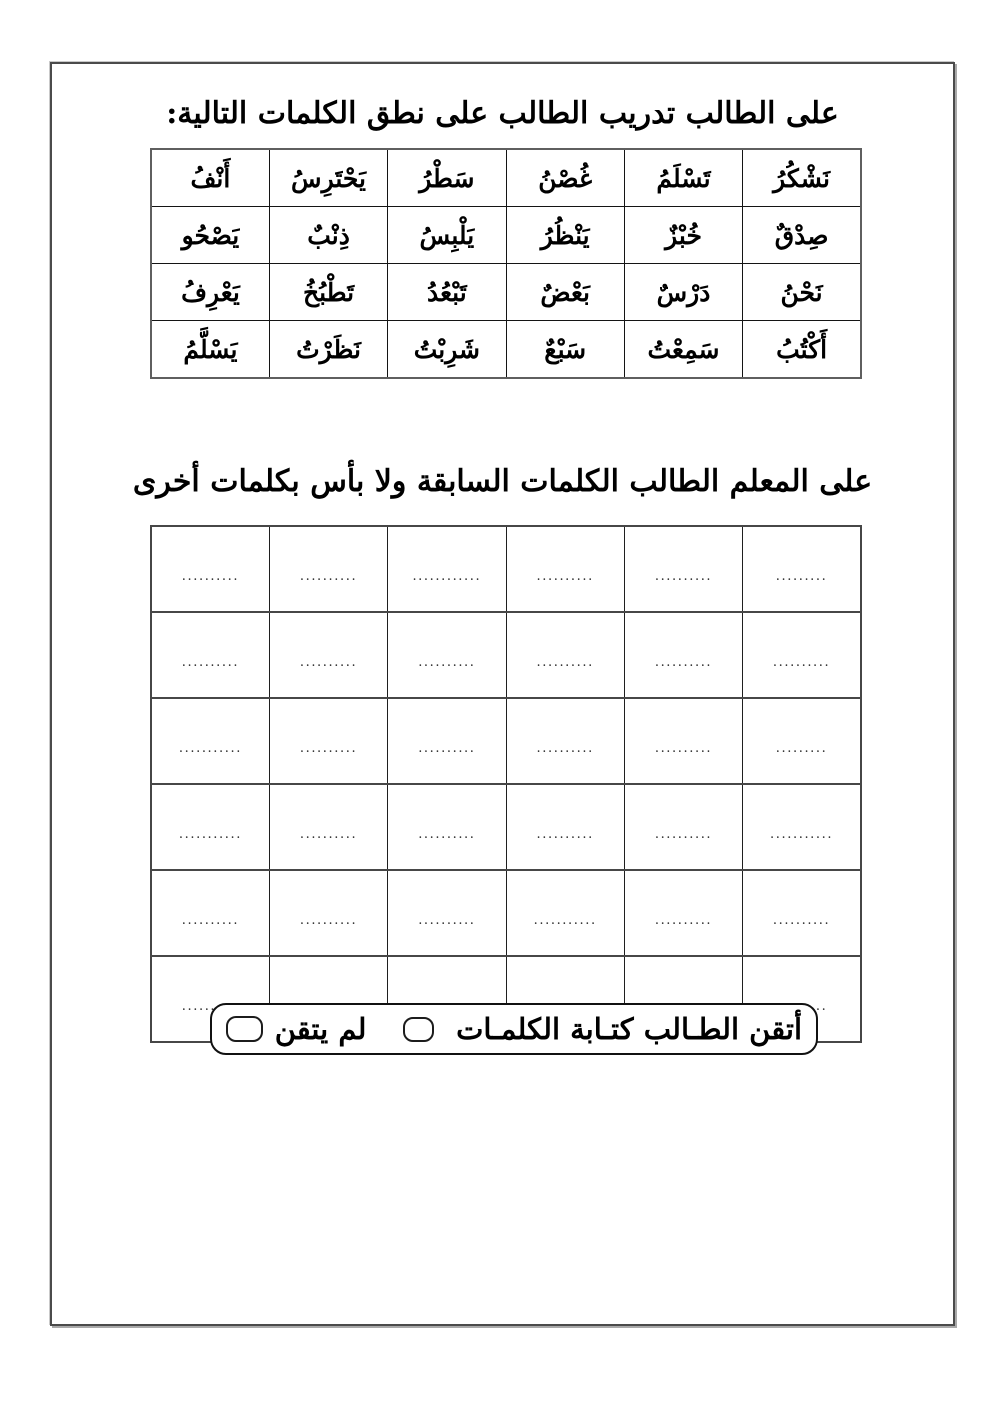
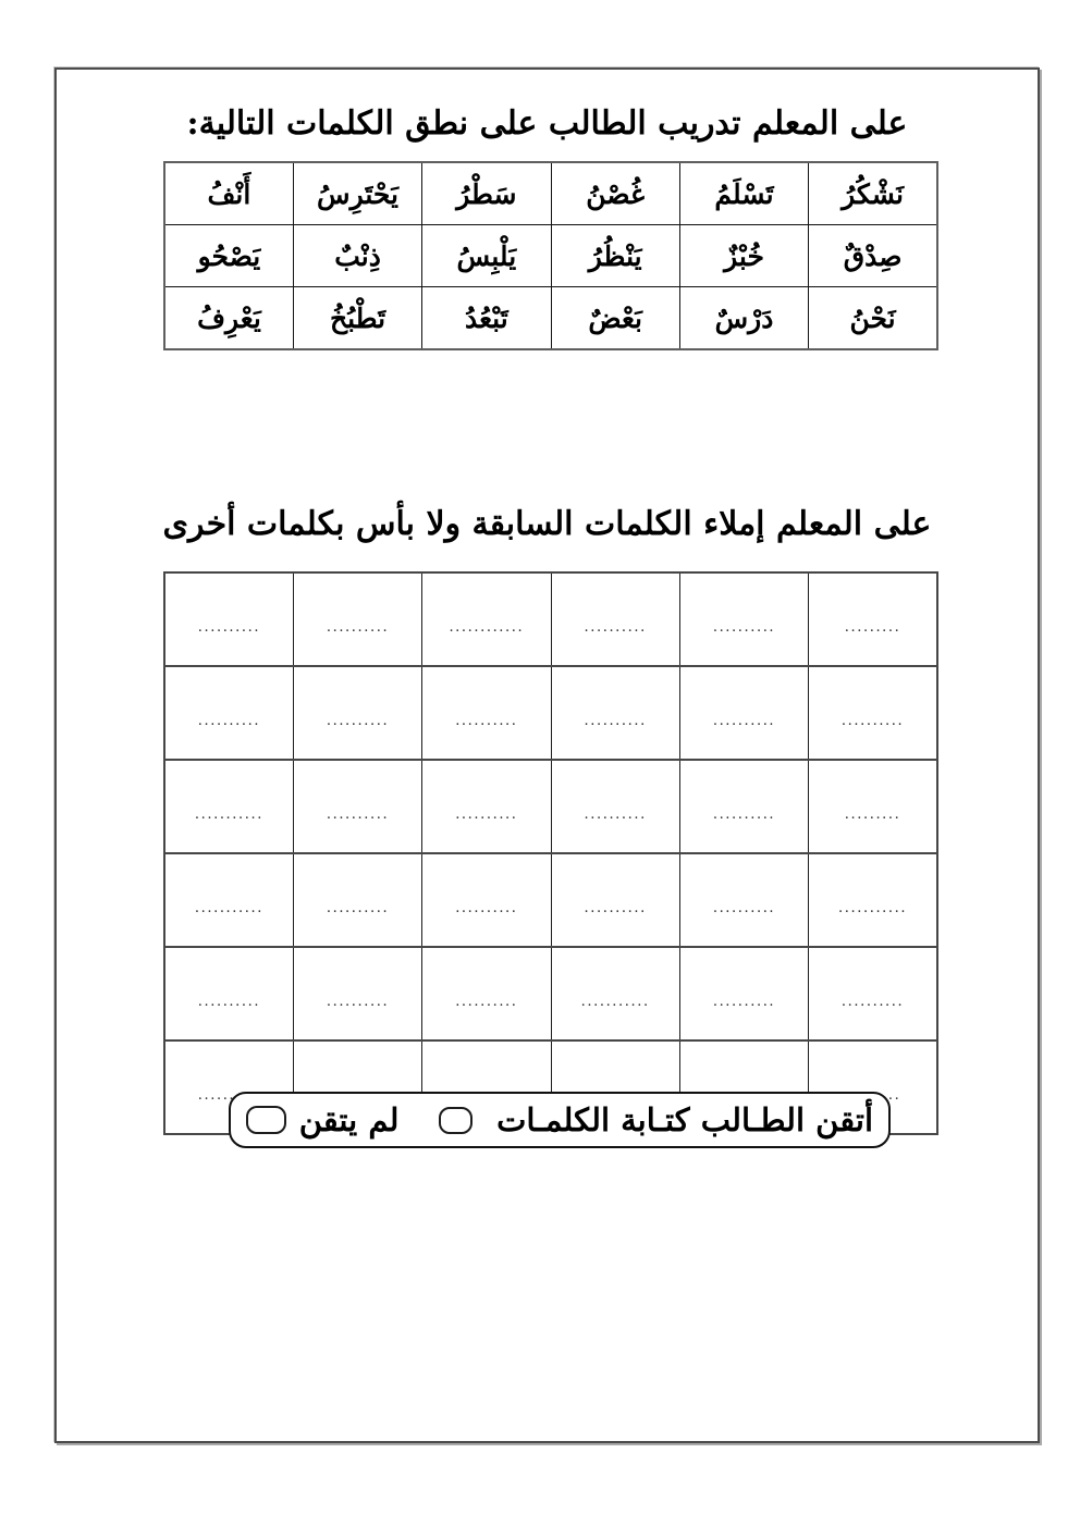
- على الطالب تدريب الطالب على نطق الكلمات التالية:
+ على المعلم تدريب الطالب على نطق الكلمات التالية:
  نَشْكُرُ	تَسْلَمُ	غُصْنُ	سَطْرُ	يَحْتَرِسُ	أَنْفُ
  صِدْقٌ	خُبْزٌ	يَنْظُرُ	يَلْبِسُ	ذِنْبٌ	يَصْحُو
  نَحْنُ	دَرْسٌ	بَعْضٌ	تَبْعُدُ	تَطْبُخُ	يَعْرِفُ
- أَكْتُبُ	سَمِعْتُ	سَبْعٌ	شَرِبْتُ	نَظَرْتُ	يَسْلَّمُ
- على المعلم الطالب الكلمات السابقة ولا بأس بكلمات أخرى
+ على المعلم إملاء الكلمات السابقة ولا بأس بكلمات أخرى
  .........	..........	..........	............	..........	..........
  ..........	..........	..........	..........	..........	..........
  .........	..........	..........	..........	..........	...........
  ...........	..........	..........	..........	..........	...........
  ..........	..........	...........	..........	..........	..........
  أتقن الطـالب كتـابة الكلمـات
  لم يتقن
